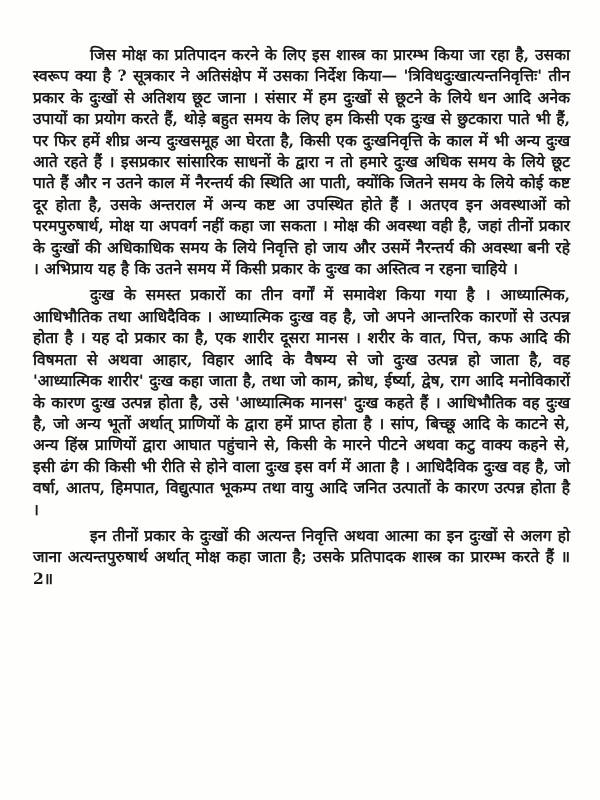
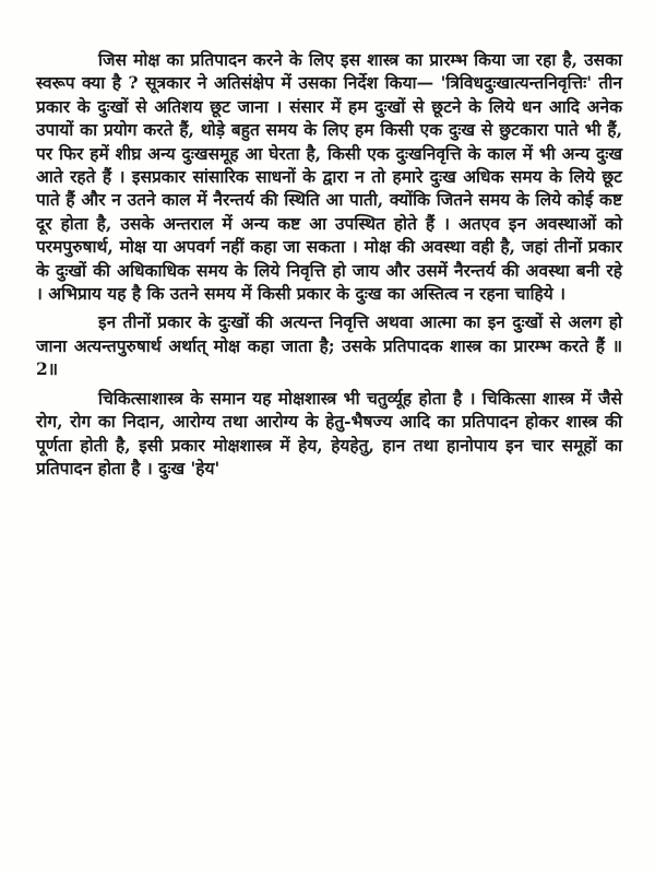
  जिस मोक्ष का प्रतिपादन करने के लिए इस शास्त्र का प्रारम्भ किया जा रहा है, उसका स्वरूप क्या है ? सूत्रकार ने अतिसंक्षेप में उसका निर्देश किया— 'त्रिविधदुःखात्यन्तनिवृत्तिः' तीन प्रकार के दुःखों से अतिशय छूट जाना । संसार में हम दुःखों से छूटने के लिये धन आदि अनेक उपायों का प्रयोग करते हैं, थोड़े बहुत समय के लिए हम किसी एक दुःख से छुटकारा पाते भी हैं, पर फिर हमें शीघ्र अन्य दुःखसमूह आ घेरता है, किसी एक दुःखनिवृत्ति के काल में भी अन्य दुःख आते रहते हैं । इसप्रकार सांसारिक साधनों के द्वारा न तो हमारे दुःख अधिक समय के लिये छूट पाते हैं और न उतने काल में नैरन्तर्य की स्थिति आ पाती, क्योंकि जितने समय के लिये कोई कष्ट दूर होता है, उसके अन्तराल में अन्य कष्ट आ उपस्थित होते हैं । अतएव इन अवस्थाओं को परमपुरुषार्थ, मोक्ष या अपवर्ग नहीं कहा जा सकता । मोक्ष की अवस्था वही है, जहां तीनों प्रकार के दुःखों की अधिकाधिक समय के लिये निवृत्ति हो जाय और उसमें नैरन्तर्य की अवस्था बनी रहे । अभिप्राय यह है कि उतने समय में किसी प्रकार के दुःख का अस्तित्व न रहना चाहिये ।
- दुःख के समस्त प्रकारों का तीन वर्गों में समावेश किया गया है । आध्यात्मिक, आधिभौतिक तथा आधिदैविक । आध्यात्मिक दुःख वह है, जो अपने आन्तरिक कारणों से उत्पन्न होता है । यह दो प्रकार का है, एक शारीर दूसरा मानस । शरीर के वात, पित्त, कफ आदि की विषमता से अथवा आहार, विहार आदि के वैषम्य से जो दुःख उत्पन्न हो जाता है, वह 'आध्यात्मिक शारीर' दुःख कहा जाता है, तथा जो काम, क्रोध, ईर्ष्या, द्वेष, राग आदि मनोविकारों के कारण दुःख उत्पन्न होता है, उसे 'आध्यात्मिक मानस' दुःख कहते हैं । आधिभौतिक वह दुःख है, जो अन्य भूतों अर्थात् प्राणियों के द्वारा हमें प्राप्त होता है । सांप, बिच्छू आदि के काटने से, अन्य हिंस्र प्राणियों द्वारा आघात पहुंचाने से, किसी के मारने पीटने अथवा कटु वाक्य कहने से, इसी ढंग की किसी भी रीति से होने वाला दुःख इस वर्ग में आता है । आधिदैविक दुःख वह है, जो वर्षा, आतप, हिमपात, विद्युत्पात भूकम्प तथा वायु आदि जनित उत्पातों के कारण उत्पन्न होता है ।
  इन तीनों प्रकार के दुःखों की अत्यन्त निवृत्ति अथवा आत्मा का इन दुःखों से अलग हो जाना अत्यन्तपुरुषार्थ अर्थात् मोक्ष कहा जाता है; उसके प्रतिपादक शास्त्र का प्रारम्भ करते हैं ॥2॥
+ चिकित्साशास्त्र के समान यह मोक्षशास्त्र भी चतुर्व्यूह होता है । चिकित्सा शास्त्र में जैसे रोग, रोग का निदान, आरोग्य तथा आरोग्य के हेतु-भैषज्य आदि का प्रतिपादन होकर शास्त्र की पूर्णता होती है, इसी प्रकार मोक्षशास्त्र में हेय, हेयहेतु, हान तथा हानोपाय इन चार समूहों का प्रतिपादन होता है । दुःख 'हेय'
